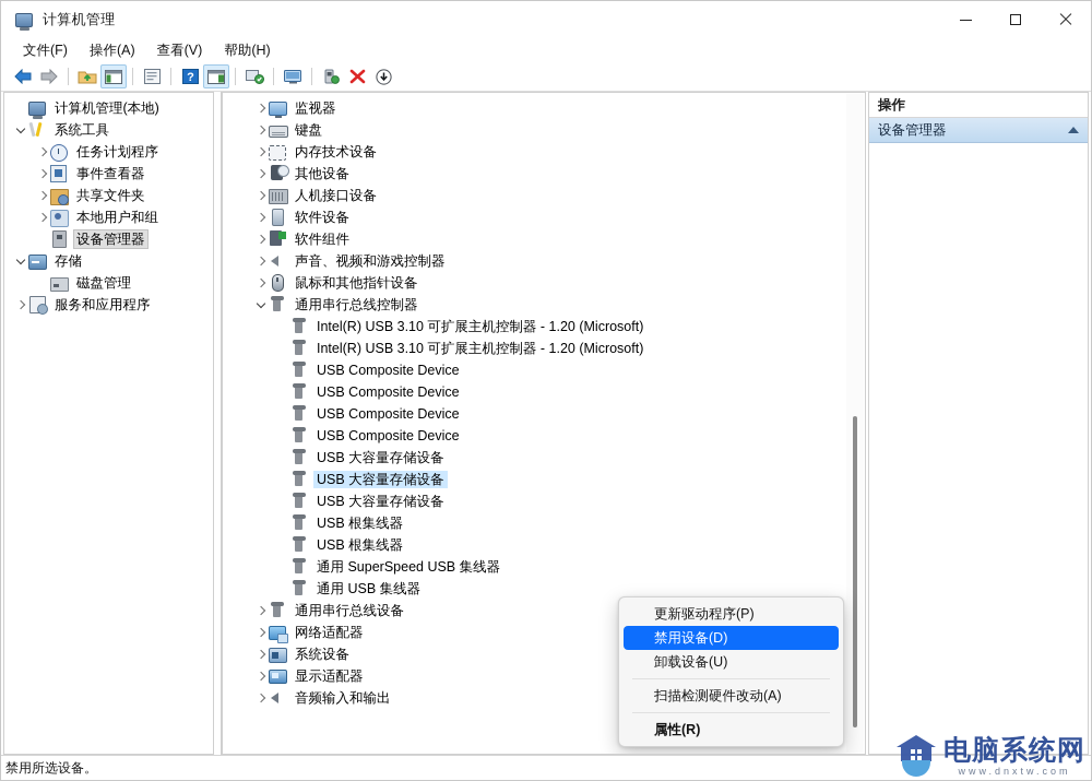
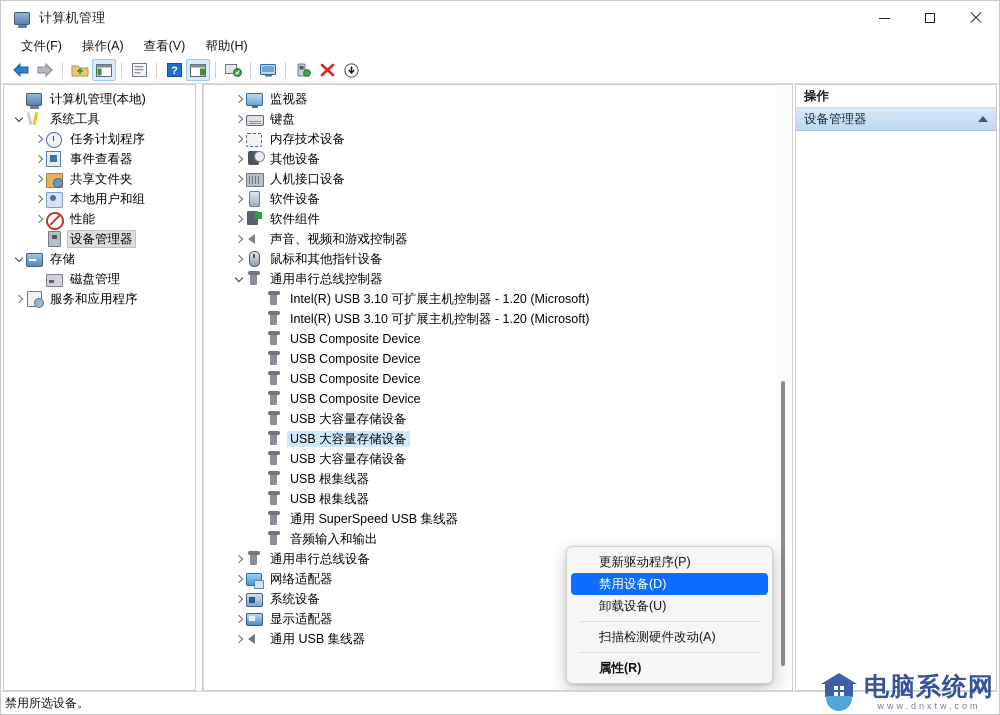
  计算机管理
  文件(F)
  操作(A)
  查看(V)
  帮助(H)
  ?
  计算机管理(本地)
  系统工具
  任务计划程序
  事件查看器
  共享文件夹
  本地用户和组
+ 性能
  设备管理器
  存储
  磁盘管理
  服务和应用程序
  监视器
  键盘
  内存技术设备
  其他设备
  人机接口设备
  软件设备
  软件组件
  声音、视频和游戏控制器
  鼠标和其他指针设备
  通用串行总线控制器
  Intel(R) USB 3.10 可扩展主机控制器 - 1.20 (Microsoft)
  Intel(R) USB 3.10 可扩展主机控制器 - 1.20 (Microsoft)
  USB Composite Device
  USB Composite Device
  USB Composite Device
  USB Composite Device
  USB 大容量存储设备
  USB 大容量存储设备
  USB 大容量存储设备
  USB 根集线器
  USB 根集线器
  通用 SuperSpeed USB 集线器
- 通用 USB 集线器
+ 音频输入和输出
  通用串行总线设备
  网络适配器
  系统设备
  显示适配器
- 音频输入和输出
+ 通用 USB 集线器
  更新驱动程序(P)
  禁用设备(D)
  卸载设备(U)
  扫描检测硬件改动(A)
  属性(R)
  操作
  设备管理器
  禁用所选设备。
  电脑系统网
  www.dnxtw.com
